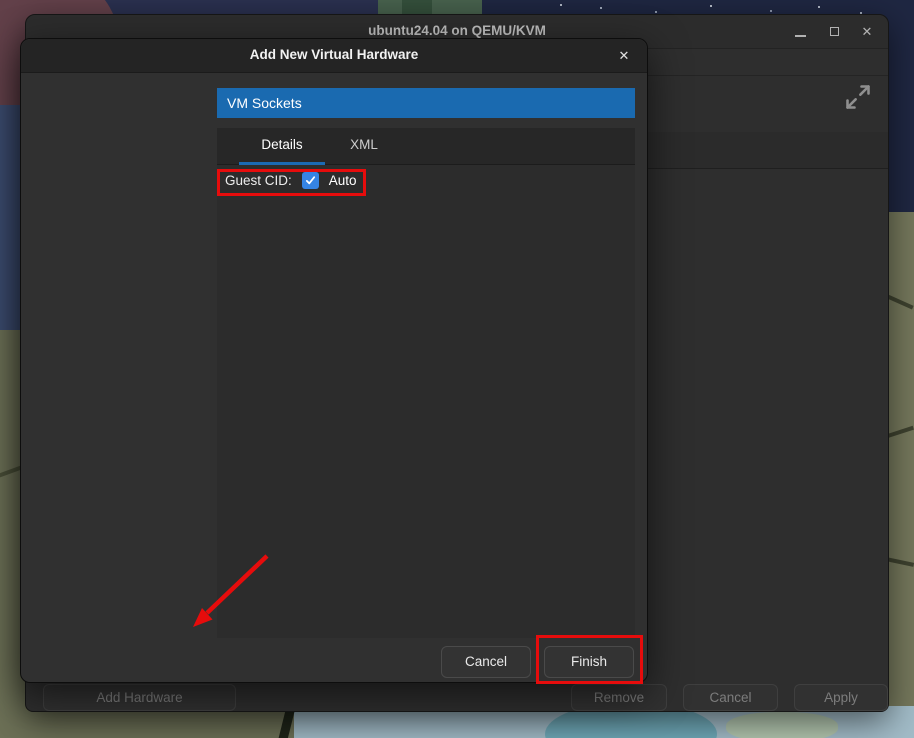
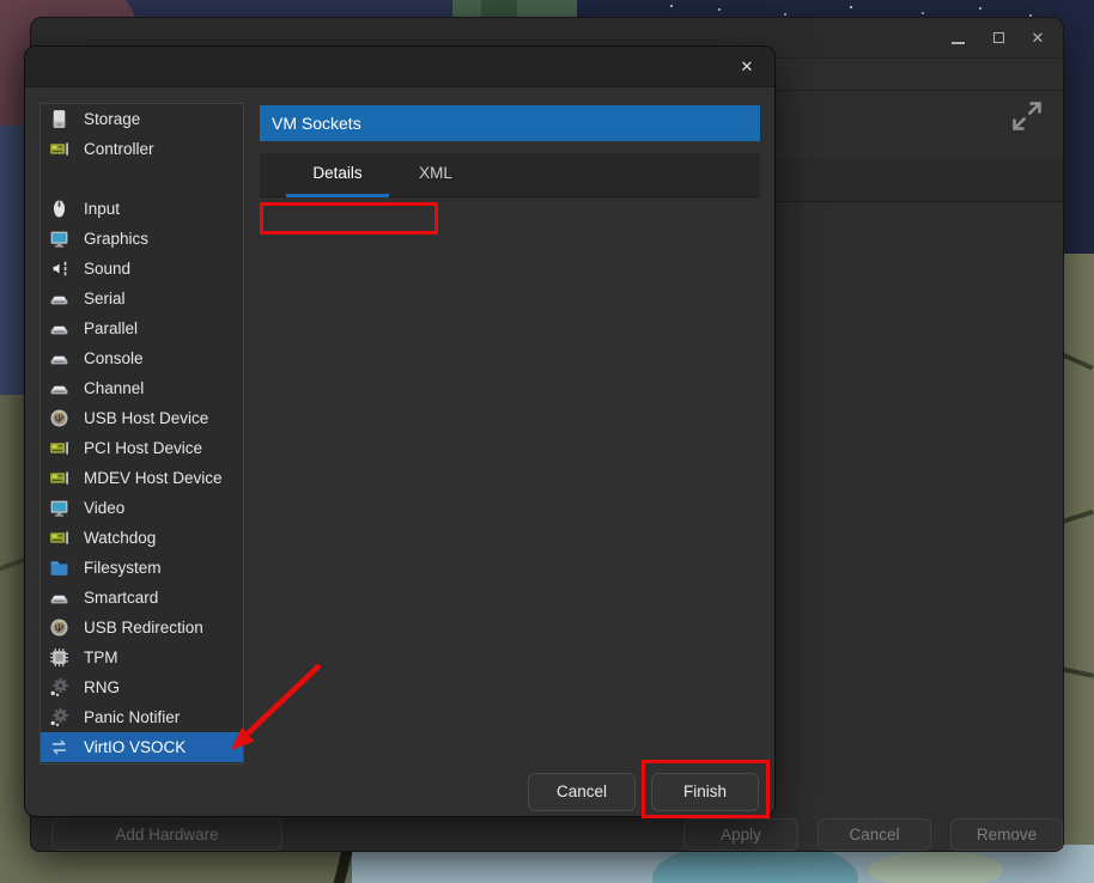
- ubuntu24.04 on QEMU/KVM
  ✕
  Add Hardware
- Remove
+ Apply
  Cancel
- Apply
+ Remove
- Add New Virtual Hardware
  ✕
+ Storage
+ Controller
+ Input
+ Graphics
+ Sound
+ Serial
+ Parallel
+ Console
+ Channel
+ USB Host Device
+ PCI Host Device
+ MDEV Host Device
+ Video
+ Watchdog
+ Filesystem
+ Smartcard
+ USB Redirection
+ TPM
+ RNG
+ Panic Notifier
+ VirtIO VSOCK
  VM Sockets
  Details
  XML
- Guest CID:
- Auto
  Cancel
  Finish
